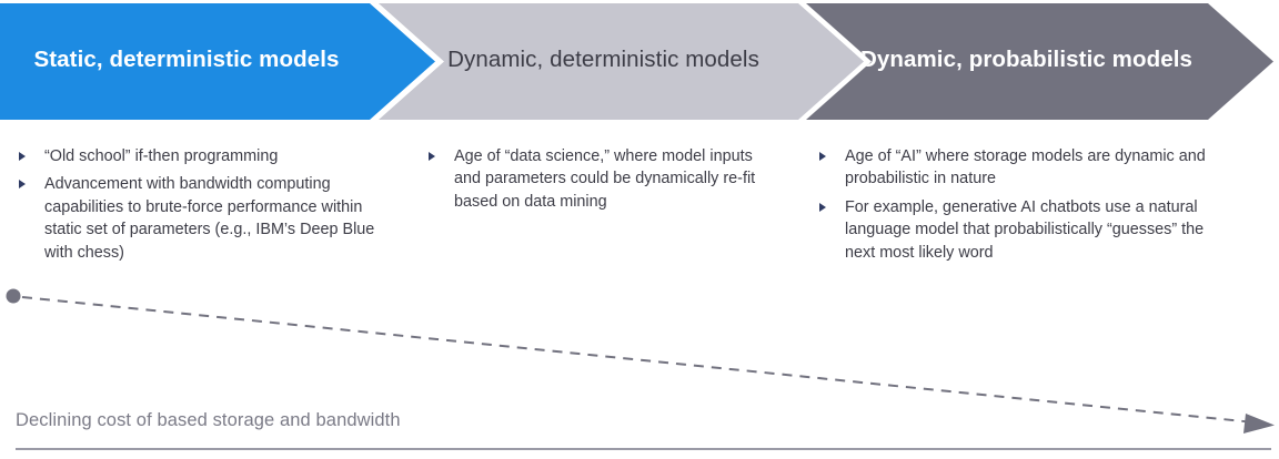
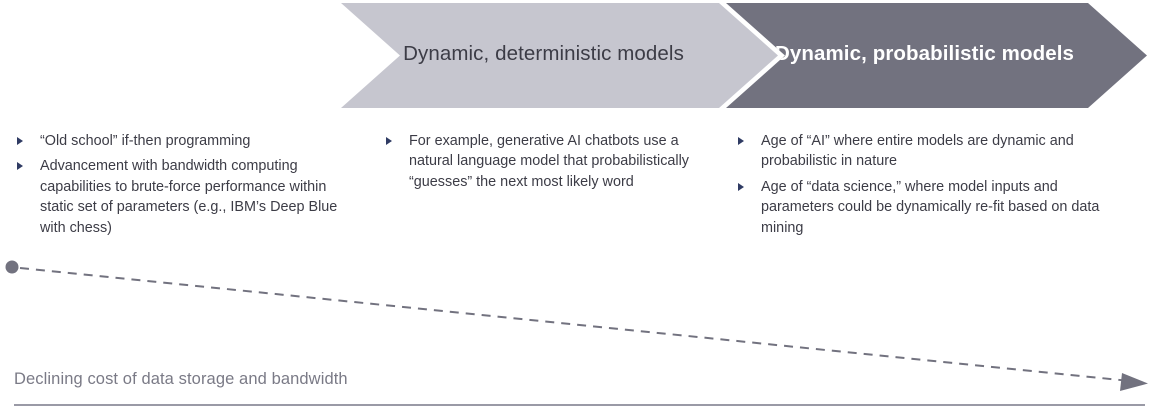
- Static, deterministic models
  Dynamic, deterministic models
  ynamic, probabilistic models
  “Old school” if-then programming
  Advancement with bandwidth computing capabilities to brute-force performance within static set of parameters (e.g., IBM’s Deep Blue with chess)
- Age of “data science,” where model inputs and parameters could be dynamically re-fit based on data mining
+ For example, generative AI chatbots use a natural language model that probabilistically “guesses” the next most likely word
- Age of “AI” where storage models are dynamic and probabilistic in nature
+ Age of “AI” where entire models are dynamic and probabilistic in nature
- For example, generative AI chatbots use a natural language model that probabilistically “guesses” the next most likely word
+ Age of “data science,” where model inputs and parameters could be dynamically re-fit based on data mining
- Declining cost of based storage and bandwidth
+ Declining cost of data storage and bandwidth
